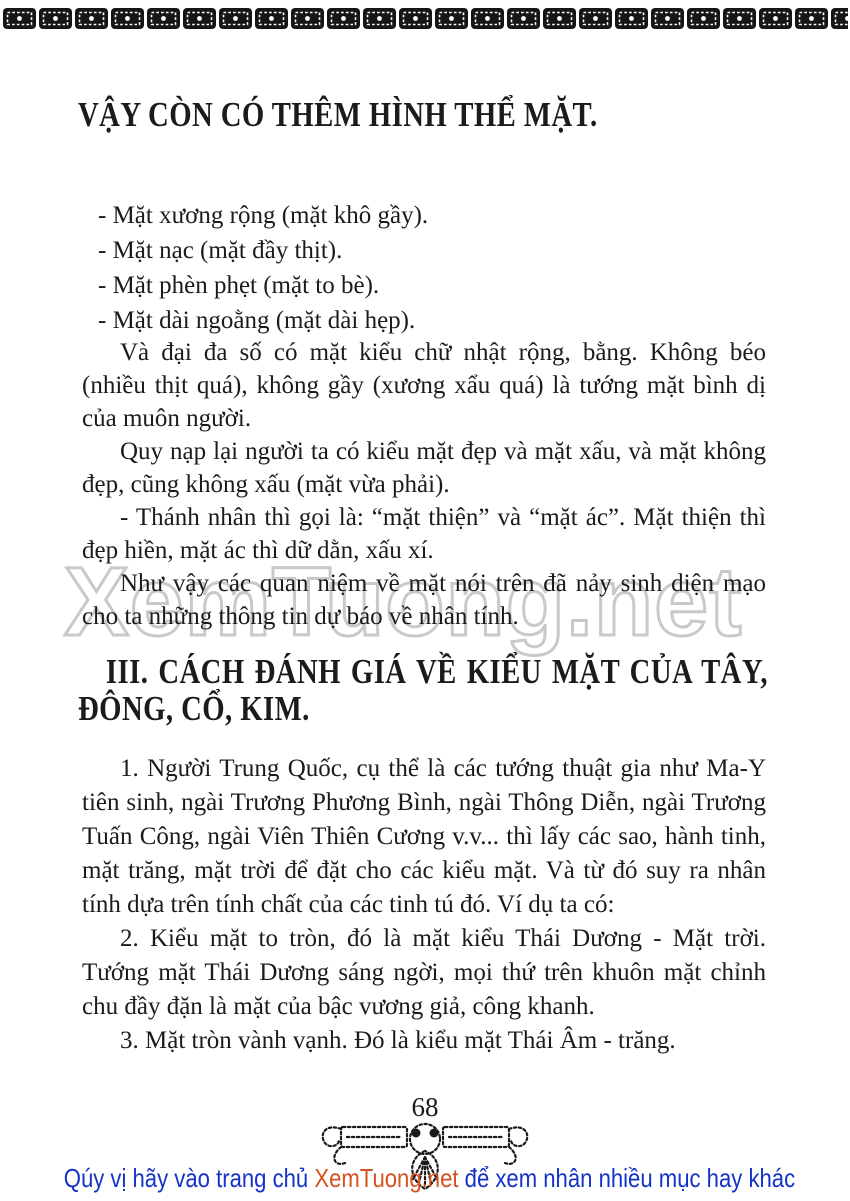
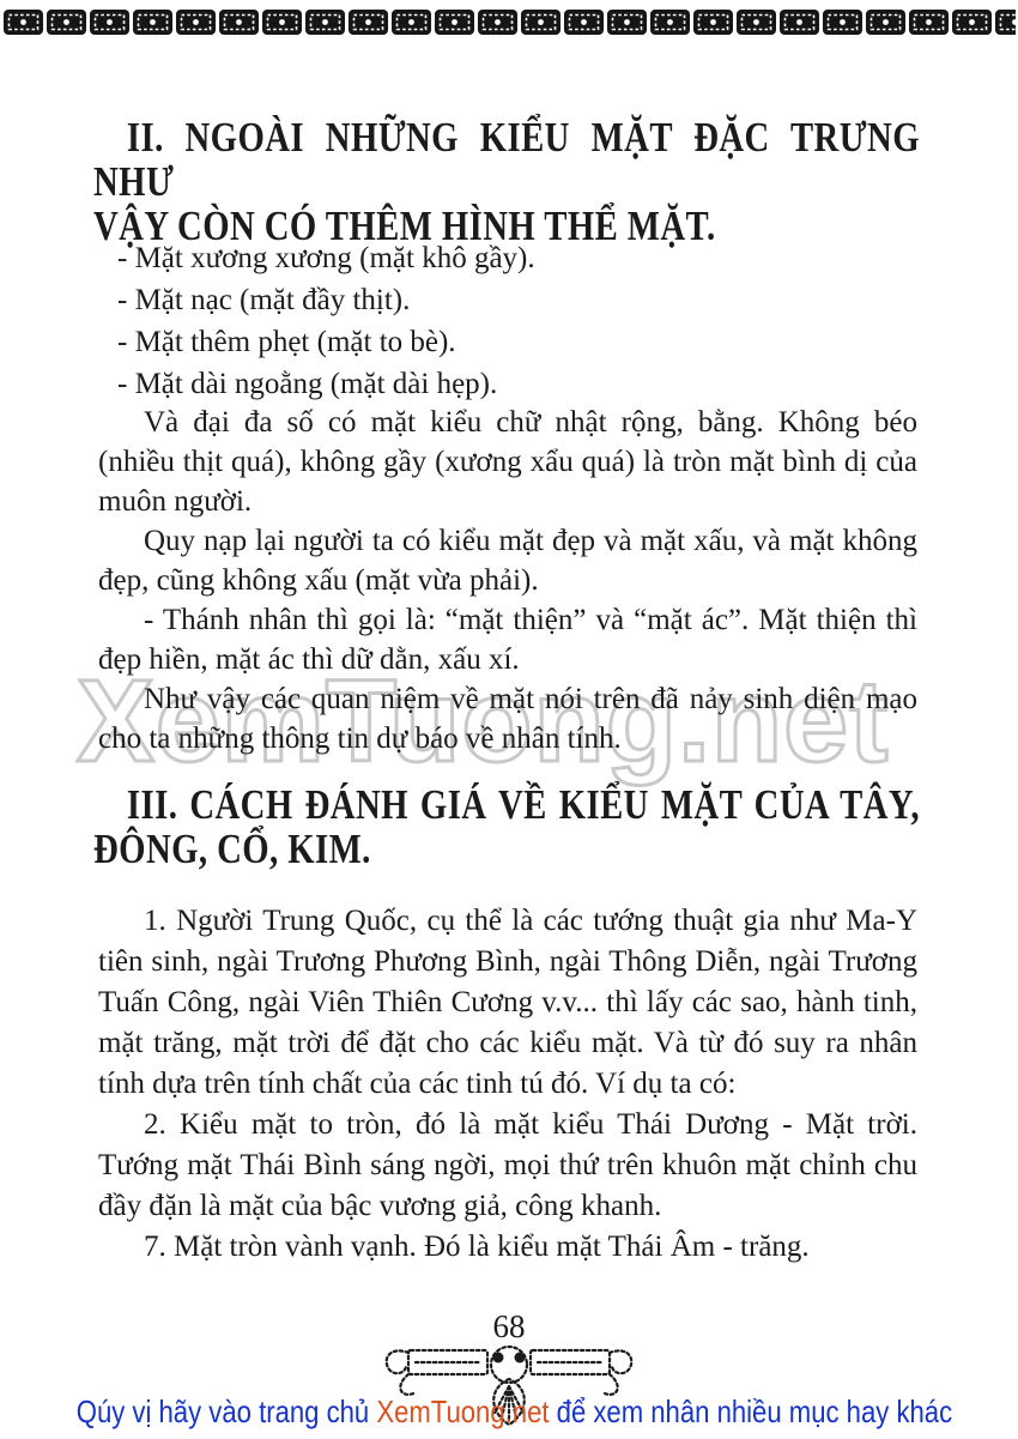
  XemTuong.net
+ II. NGOÀI NHỮNG KIỂU MẶT ĐẶC TRƯNG NHƯ
  VẬY CÒN CÓ THÊM HÌNH THỂ MẶT.
- - Mặt xương rộng (mặt khô gầy).
+ - Mặt xương xương (mặt khô gầy).
  - Mặt nạc (mặt đầy thịt).
- - Mặt phèn phẹt (mặt to bè).
+ - Mặt thêm phẹt (mặt to bè).
  - Mặt dài ngoằng (mặt dài hẹp).
- Và đại đa số có mặt kiểu chữ nhật rộng, bằng. Không béo (nhiều thịt quá), không gầy (xương xẩu quá) là tướng mặt bình dị của muôn người.
+ Và đại đa số có mặt kiểu chữ nhật rộng, bằng. Không béo (nhiều thịt quá), không gầy (xương xẩu quá) là tròn mặt bình dị của muôn người.
  Quy nạp lại người ta có kiểu mặt đẹp và mặt xấu, và mặt không đẹp, cũng không xấu (mặt vừa phải).
  - Thánh nhân thì gọi là: “mặt thiện” và “mặt ác”. Mặt thiện thì đẹp hiền, mặt ác thì dữ dằn, xấu xí.
  Như vậy các quan niệm về mặt nói trên đã nảy sinh diện mạo cho ta những thông tin dự báo về nhân tính.
  III. CÁCH ĐÁNH GIÁ VỀ KIỂU MẶT CỦA TÂY,
  ĐÔNG, CỔ, KIM.
  1. Người Trung Quốc, cụ thể là các tướng thuật gia như Ma-Y tiên sinh, ngài Trương Phương Bình, ngài Thông Diễn, ngài Trương Tuấn Công, ngài Viên Thiên Cương v.v... thì lấy các sao, hành tinh, mặt trăng, mặt trời để đặt cho các kiểu mặt. Và từ đó suy ra nhân tính dựa trên tính chất của các tinh tú đó. Ví dụ ta có:
- 2. Kiểu mặt to tròn, đó là mặt kiểu Thái Dương - Mặt trời. Tướng mặt Thái Dương sáng ngời, mọi thứ trên khuôn mặt chỉnh chu đầy đặn là mặt của bậc vương giả, công khanh.
+ 2. Kiểu mặt to tròn, đó là mặt kiểu Thái Dương - Mặt trời. Tướng mặt Thái Bình sáng ngời, mọi thứ trên khuôn mặt chỉnh chu đầy đặn là mặt của bậc vương giả, công khanh.
- 3. Mặt tròn vành vạnh. Đó là kiểu mặt Thái Âm - trăng.
+ 7. Mặt tròn vành vạnh. Đó là kiểu mặt Thái Âm - trăng.
  68
  Qúy vị hãy vào trang chủ XemTuong.net để xem nhân nhiều mục hay khác
